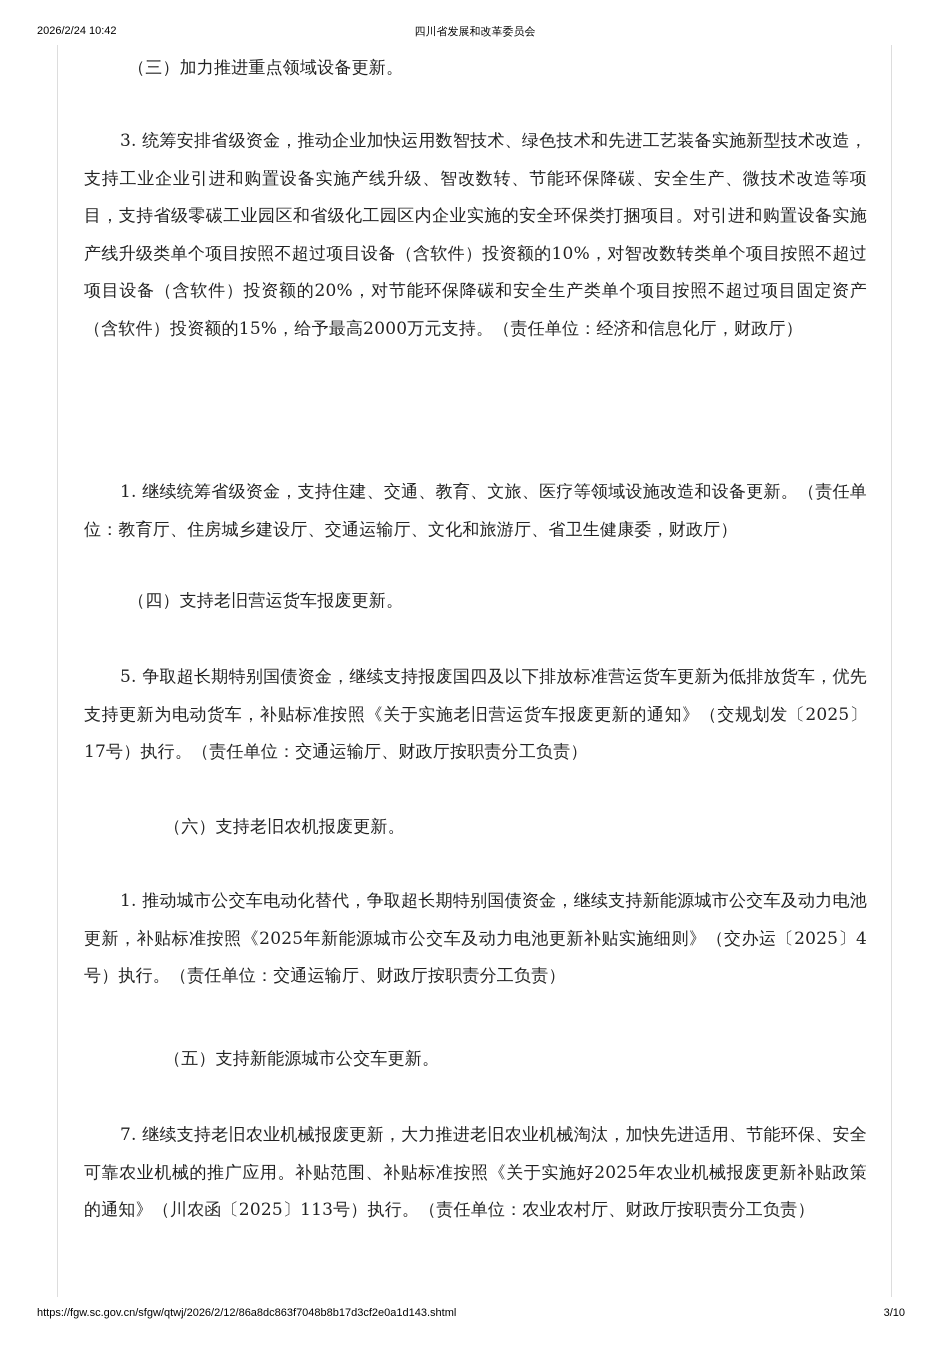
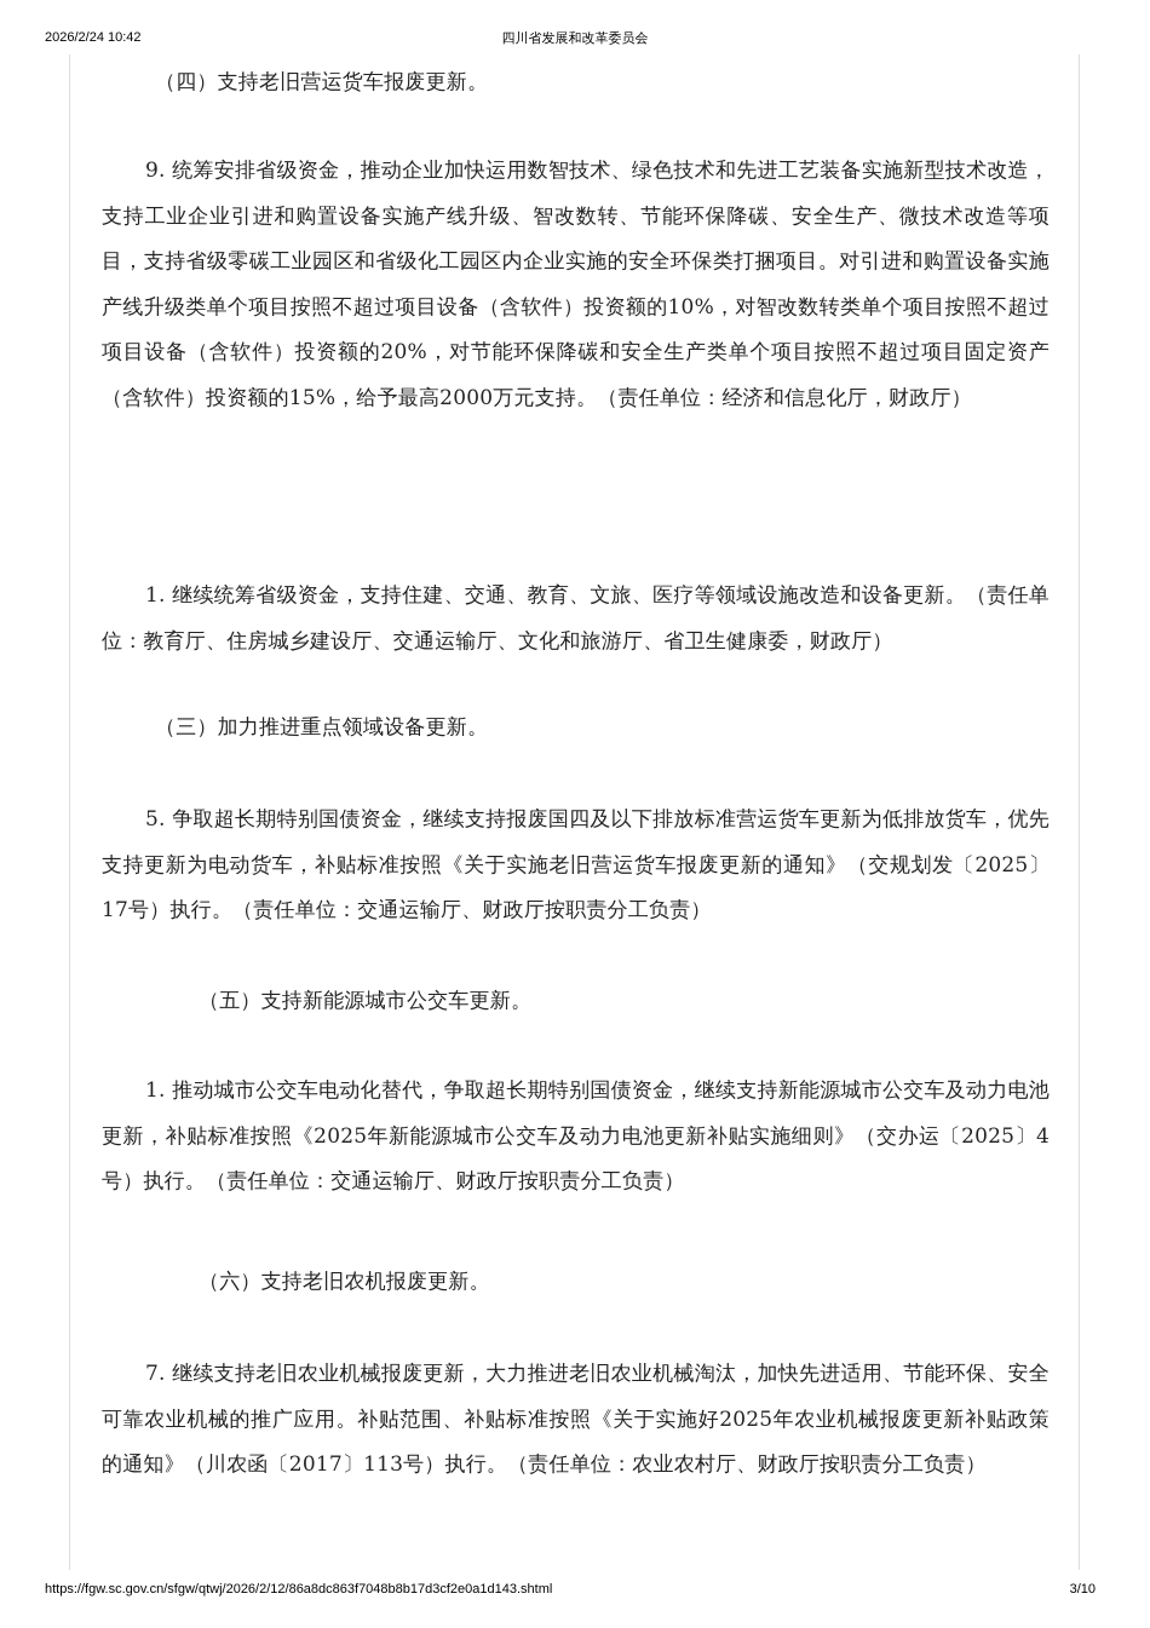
  2026/2/24 10:42
  四川省发展和改革委员会
- （三）加力推进重点领域设备更新。
+ （四）支持老旧营运货车报废更新。
- 3. 统筹安排省级资金，推动企业加快运用数智技术、绿色技术和先进工艺装备实施新型技术改造，支持工业企业引进和购置设备实施产线升级、智改数转、节能环保降碳、安全生产、微技术改造等项目，支持省级零碳工业园区和省级化工园区内企业实施的安全环保类打捆项目。对引进和购置设备实施产线升级类单个项目按照不超过项目设备（含软件）投资额的10%，对智改数转类单个项目按照不超过项目设备（含软件）投资额的20%，对节能环保降碳和安全生产类单个项目按照不超过项目固定资产（含软件）投资额的15%，给予最高2000万元支持。（责任单位：经济和信息化厅，财政厅）
+ 9. 统筹安排省级资金，推动企业加快运用数智技术、绿色技术和先进工艺装备实施新型技术改造，支持工业企业引进和购置设备实施产线升级、智改数转、节能环保降碳、安全生产、微技术改造等项目，支持省级零碳工业园区和省级化工园区内企业实施的安全环保类打捆项目。对引进和购置设备实施产线升级类单个项目按照不超过项目设备（含软件）投资额的10%，对智改数转类单个项目按照不超过项目设备（含软件）投资额的20%，对节能环保降碳和安全生产类单个项目按照不超过项目固定资产（含软件）投资额的15%，给予最高2000万元支持。（责任单位：经济和信息化厅，财政厅）
  1. 继续统筹省级资金，支持住建、交通、教育、文旅、医疗等领域设施改造和设备更新。（责任单位：教育厅、住房城乡建设厅、交通运输厅、文化和旅游厅、省卫生健康委，财政厅）
- （四）支持老旧营运货车报废更新。
+ （三）加力推进重点领域设备更新。
  5. 争取超长期特别国债资金，继续支持报废国四及以下排放标准营运货车更新为低排放货车，优先支持更新为电动货车，补贴标准按照《关于实施老旧营运货车报废更新的通知》（交规划发〔2025〕17号）执行。（责任单位：交通运输厅、财政厅按职责分工负责）
- （六）支持老旧农机报废更新。
+ （五）支持新能源城市公交车更新。
  1. 推动城市公交车电动化替代，争取超长期特别国债资金，继续支持新能源城市公交车及动力电池更新，补贴标准按照《2025年新能源城市公交车及动力电池更新补贴实施细则》（交办运〔2025〕4号）执行。（责任单位：交通运输厅、财政厅按职责分工负责）
- （五）支持新能源城市公交车更新。
+ （六）支持老旧农机报废更新。
- 7. 继续支持老旧农业机械报废更新，大力推进老旧农业机械淘汰，加快先进适用、节能环保、安全可靠农业机械的推广应用。补贴范围、补贴标准按照《关于实施好2025年农业机械报废更新补贴政策的通知》（川农函〔2025〕113号）执行。（责任单位：农业农村厅、财政厅按职责分工负责）
+ 7. 继续支持老旧农业机械报废更新，大力推进老旧农业机械淘汰，加快先进适用、节能环保、安全可靠农业机械的推广应用。补贴范围、补贴标准按照《关于实施好2025年农业机械报废更新补贴政策的通知》（川农函〔2017〕113号）执行。（责任单位：农业农村厅、财政厅按职责分工负责）
  https://fgw.sc.gov.cn/sfgw/qtwj/2026/2/12/86a8dc863f7048b8b17d3cf2e0a1d143.shtml
  3/10
